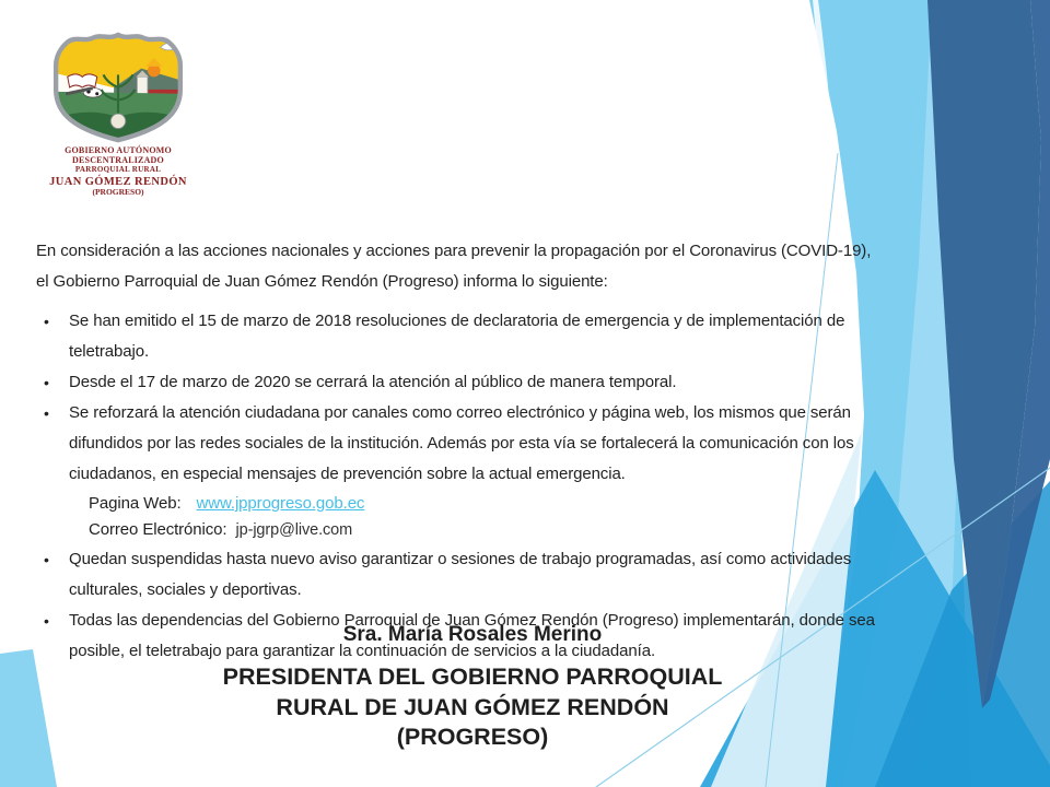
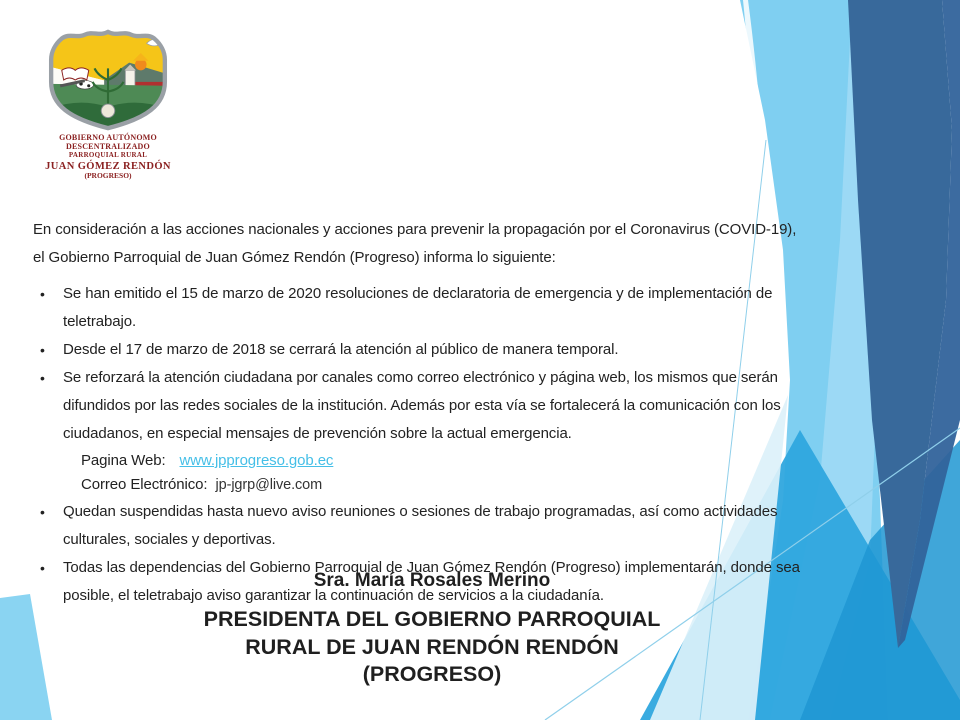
  GOBIERNO AUTÓNOMO DESCENTRALIZADO
  PARROQUIAL RURAL
  JUAN GÓMEZ RENDÓN
  (PROGRESO)
  En consideración a las acciones nacionales y acciones para prevenir la propagación por el Coronavirus (COVID-19), el Gobierno Parroquial de Juan Gómez Rendón (Progreso) informa lo siguiente:
  •
- Se han emitido el 15 de marzo de 2018 resoluciones de declaratoria de emergencia y de implementación de teletrabajo.
+ Se han emitido el 15 de marzo de 2020 resoluciones de declaratoria de emergencia y de implementación de teletrabajo.
  •
- Desde el 17 de marzo de 2020 se cerrará la atención al público de manera temporal.
+ Desde el 17 de marzo de 2018 se cerrará la atención al público de manera temporal.
  •
  Se reforzará la atención ciudadana por canales como correo electrónico y página web, los mismos que serán difundidos por las redes sociales de la institución. Además por esta vía se fortalecerá la comunicación con los ciudadanos, en especial mensajes de prevención sobre la actual emergencia.
  Pagina Web: www.jpprogreso.gob.ec
  Correo Electrónico: jp-jgrp@live.com
  •
- Quedan suspendidas hasta nuevo aviso garantizar o sesiones de trabajo programadas, así como actividades culturales, sociales y deportivas.
+ Quedan suspendidas hasta nuevo aviso reuniones o sesiones de trabajo programadas, así como actividades culturales, sociales y deportivas.
  •
- Todas las dependencias del Gobierno Parroquial de Juan Gómez Rendón (Progreso) implementarán, donde sea posible, el teletrabajo para garantizar la continuación de servicios a la ciudadanía.
+ Todas las dependencias del Gobierno Parroquial de Juan Gómez Rendón (Progreso) implementarán, donde sea posible, el teletrabajo aviso garantizar la continuación de servicios a la ciudadanía.
  Sra. María Rosales Merino
  PRESIDENTA DEL GOBIERNO PARROQUIAL
- RURAL DE JUAN GÓMEZ RENDÓN
+ RURAL DE JUAN RENDÓN RENDÓN
  (PROGRESO)
